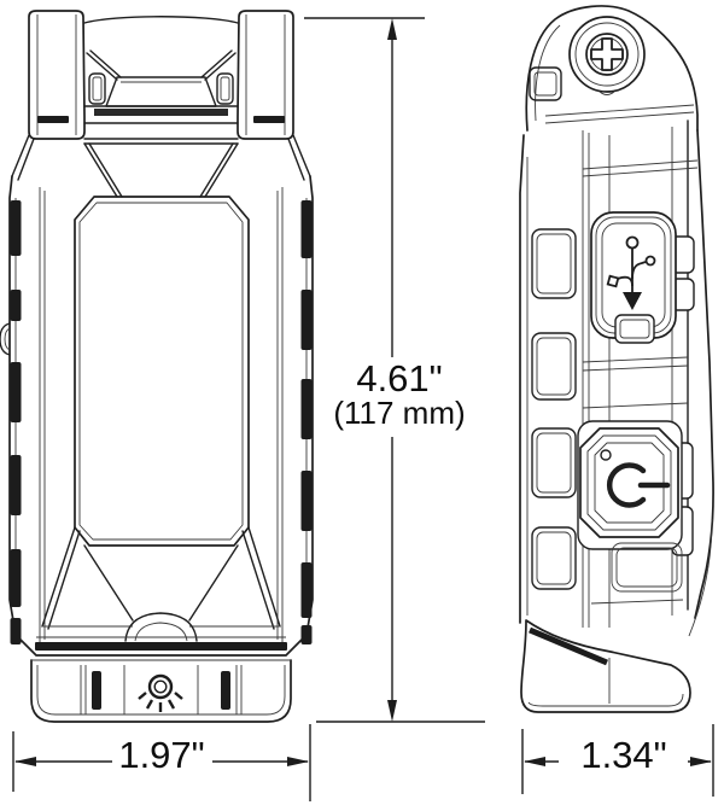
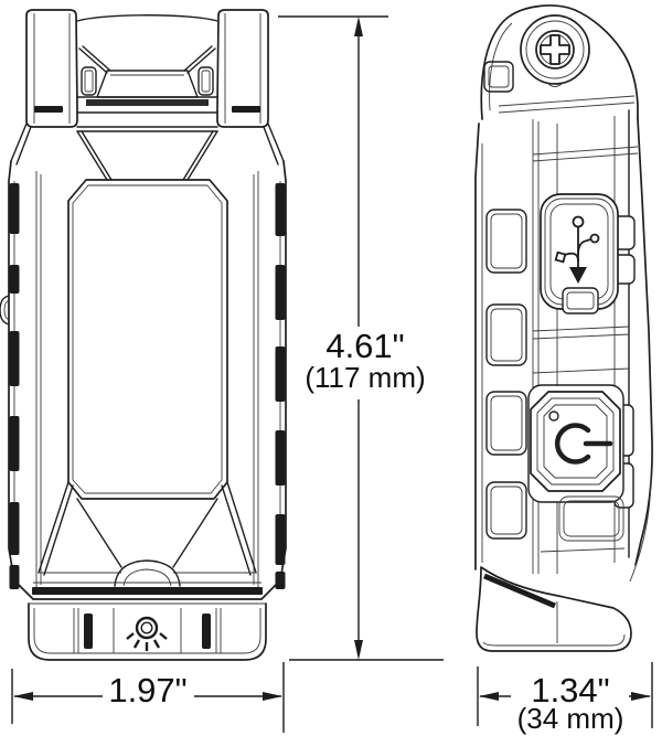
  4.61"
  (117 mm)
  1.97"
  1.34"
+ (34 mm)
